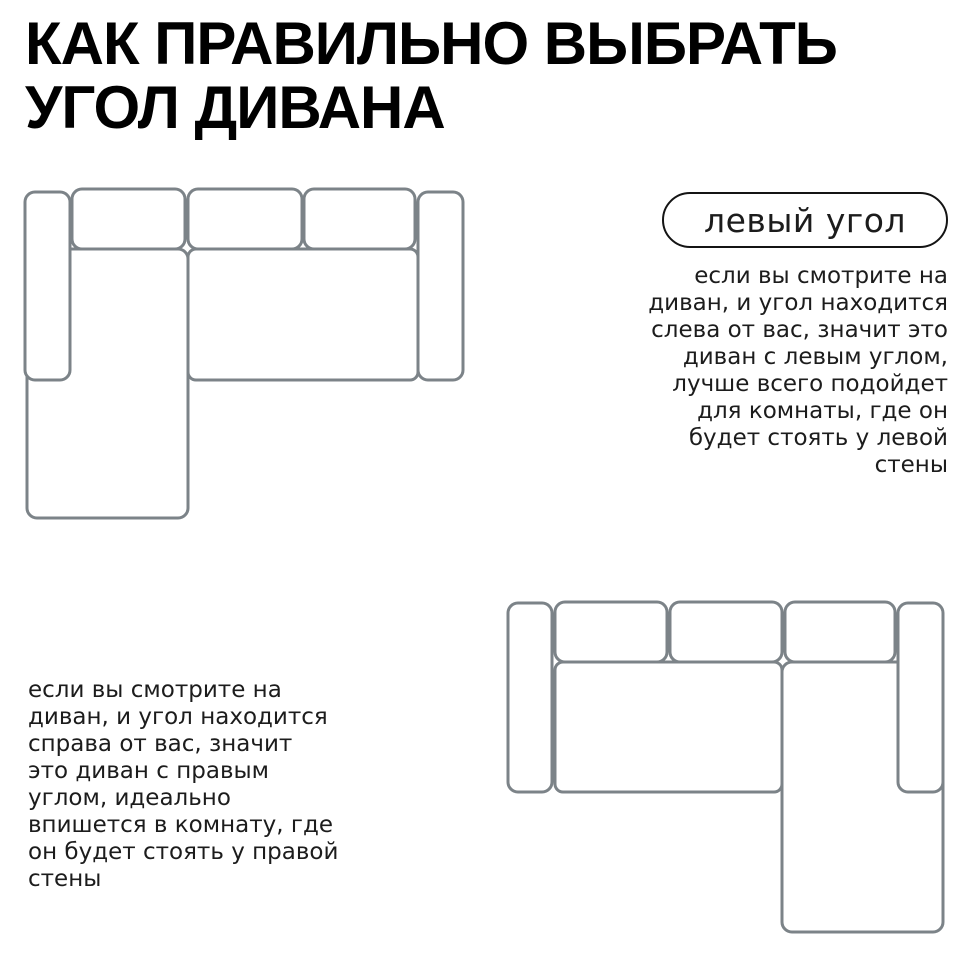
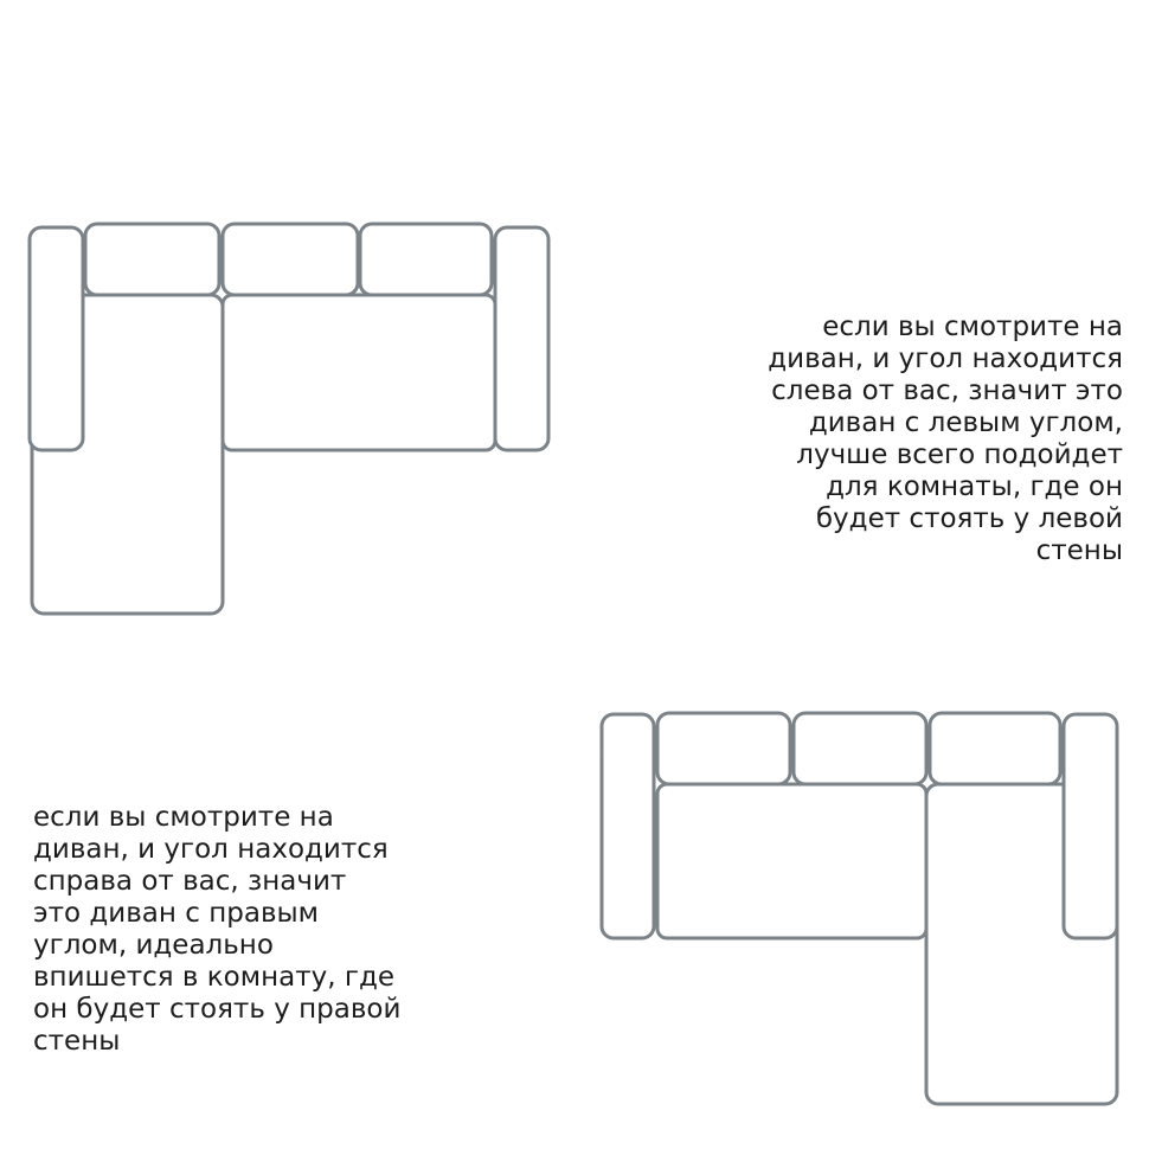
- КАК ПРАВИЛЬНО ВЫБРАТЬ
- УГОЛ ДИВАНА
- левый угол
  если вы смотрите на
  диван, и угол находится
  слева от вас, значит это
  диван с левым углом,
  лучше всего подойдет
  для комнаты, где он
  будет стоять у левой
  стены
  если вы смотрите на
  диван, и угол находится
  справа от вас, значит
  это диван с правым
  углом, идеально
  впишется в комнату, где
  он будет стоять у правой
  стены
